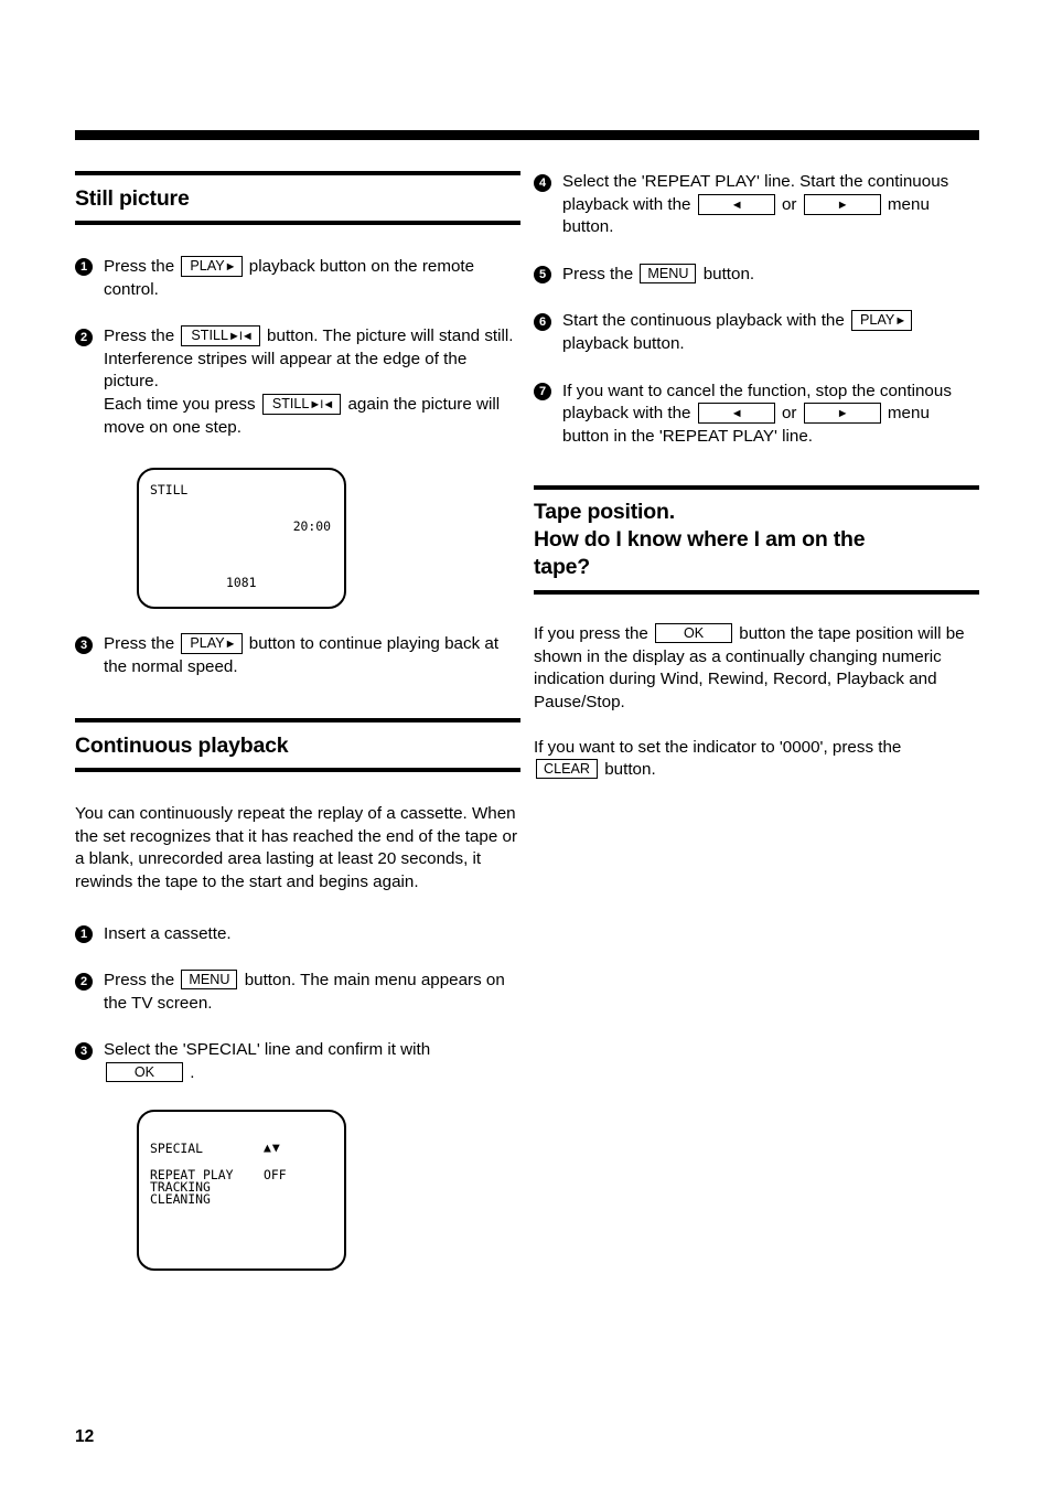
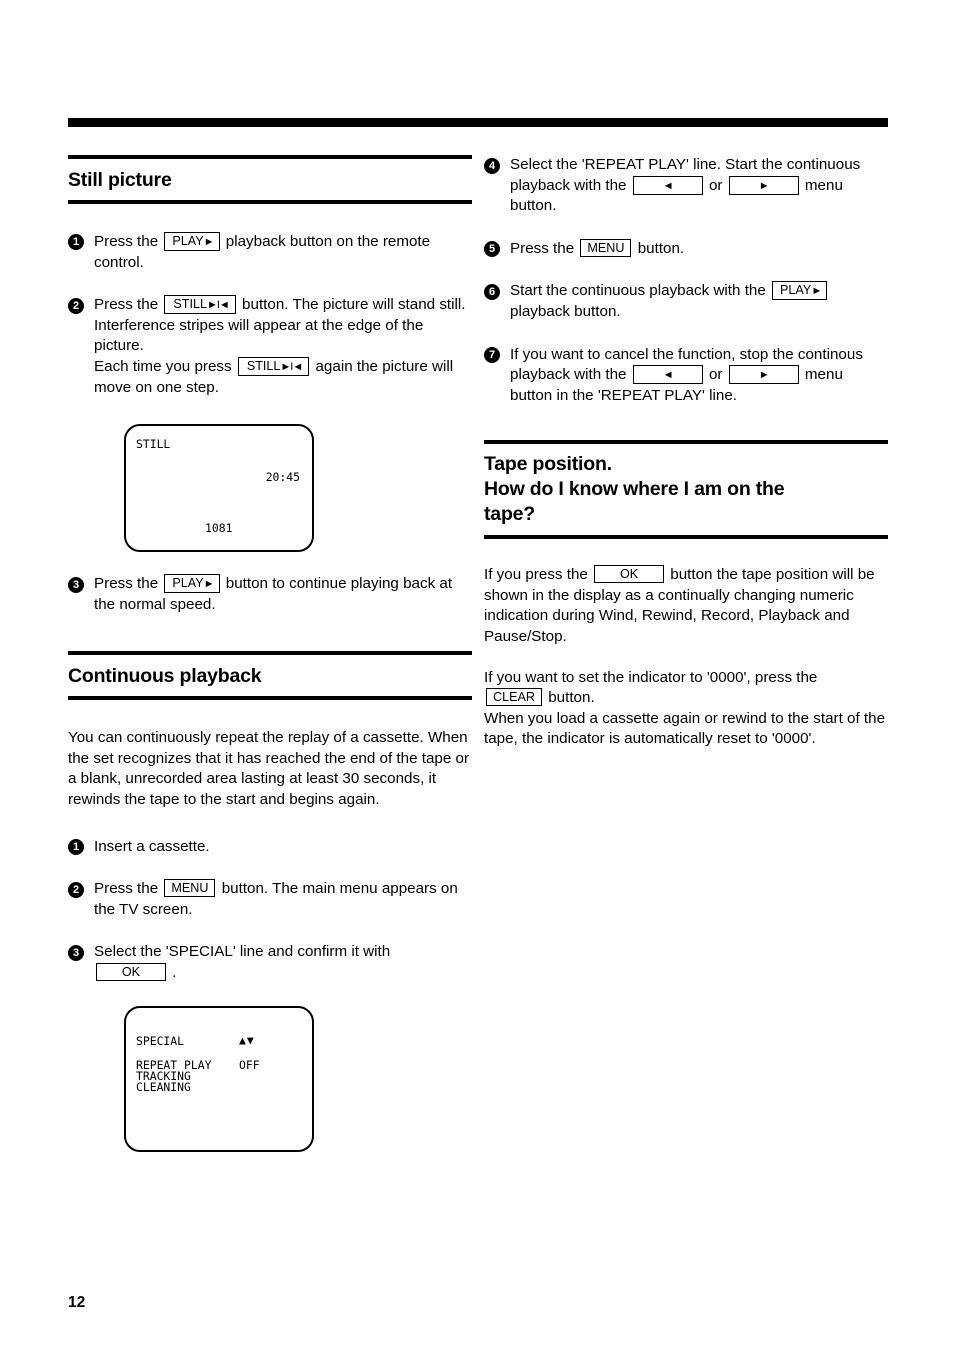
  Still picture
  1
  Press the PLAY► playback button on the remote control.
  2
  Press the STILL►I◄ button. The picture will stand still.
  Interference stripes will appear at the edge of the picture.
  Each time you press STILL►I◄ again the picture will move on one step.
  STILL
- 20:00
+ 20:45
  1081
  3
  Press the PLAY► button to continue playing back at the normal speed.
  Continuous playback
- You can continuously repeat the replay of a cassette. When the set recognizes that it has reached the end of the tape or a blank, unrecorded area lasting at least 20 seconds, it rewinds the tape to the start and begins again.
+ You can continuously repeat the replay of a cassette. When the set recognizes that it has reached the end of the tape or a blank, unrecorded area lasting at least 30 seconds, it rewinds the tape to the start and begins again.
  1
  Insert a cassette.
  2
  Press the MENU button. The main menu appears on the TV screen.
  3
  Select the 'SPECIAL' line and confirm it with
  OK .
  SPECIAL
  ▲▼
  REPEAT PLAY
  OFF
  TRACKING
  CLEANING
  4
  Select the 'REPEAT PLAY' line. Start the continuous playback with the ◄ or ► menu button.
  5
  Press the MENU button.
  6
  Start the continuous playback with the PLAY► playback button.
  7
  If you want to cancel the function, stop the continous playback with the ◄ or ► menu button in the 'REPEAT PLAY' line.
  Tape position.
  How do I know where I am on the
  tape?
  If you press the OK button the tape position will be shown in the display as a continually changing numeric indication during Wind, Rewind, Record, Playback and Pause/Stop.
  If you want to set the indicator to '0000', press the
  CLEAR button.
+ When you load a cassette again or rewind to the start of the tape, the indicator is automatically reset to '0000'.
  12
